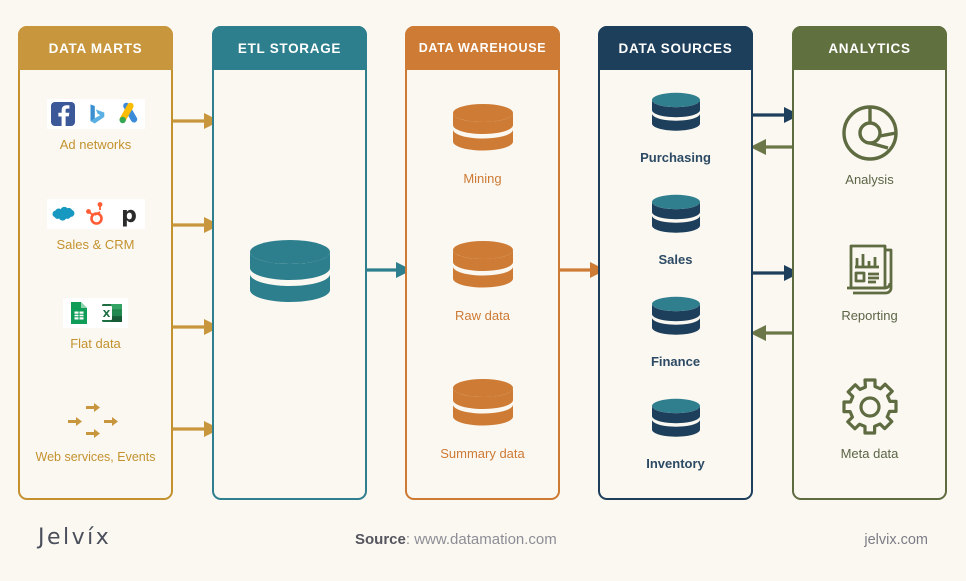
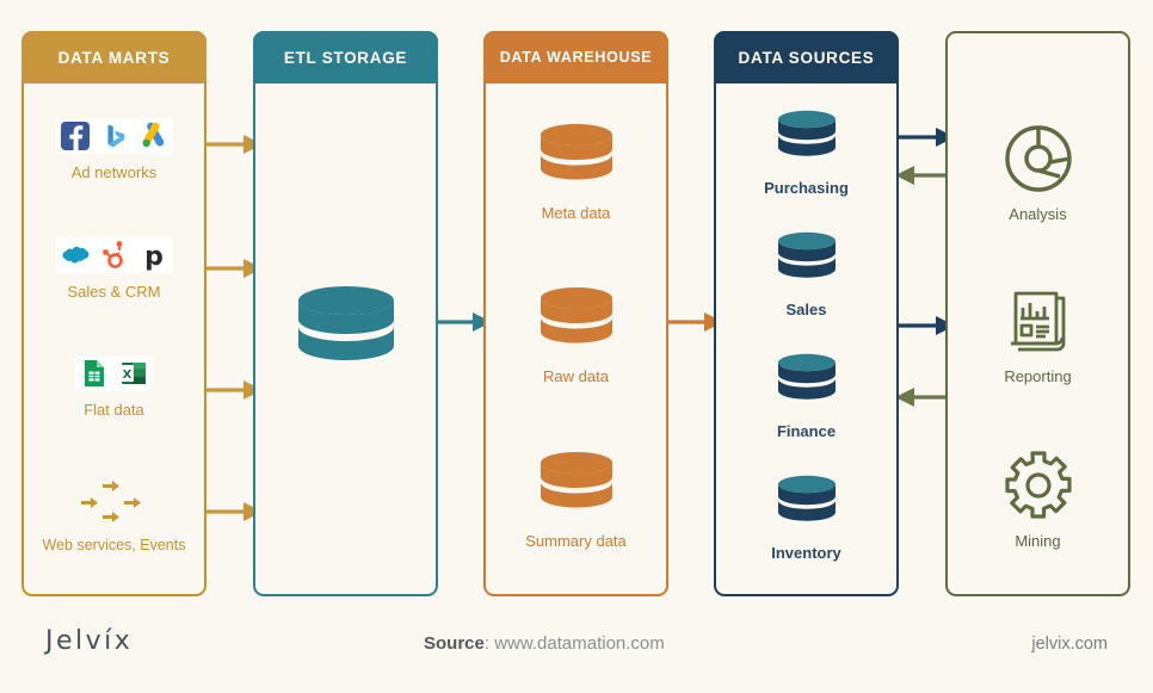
  DATA MARTS
  Ad networks
  p
  Sales & CRM
  X
  Flat data
  Web services, Events
  ETL STORAGE
  DATA WAREHOUSE
- Mining
+ Meta data
  Raw data
  Summary data
  DATA SOURCES
  Purchasing
  Sales
  Finance
  Inventory
- ANALYTICS
  Analysis
  Reporting
- Meta data
+ Mining
  Jelvíx
  Source: www.datamation.com
  jelvix.com
